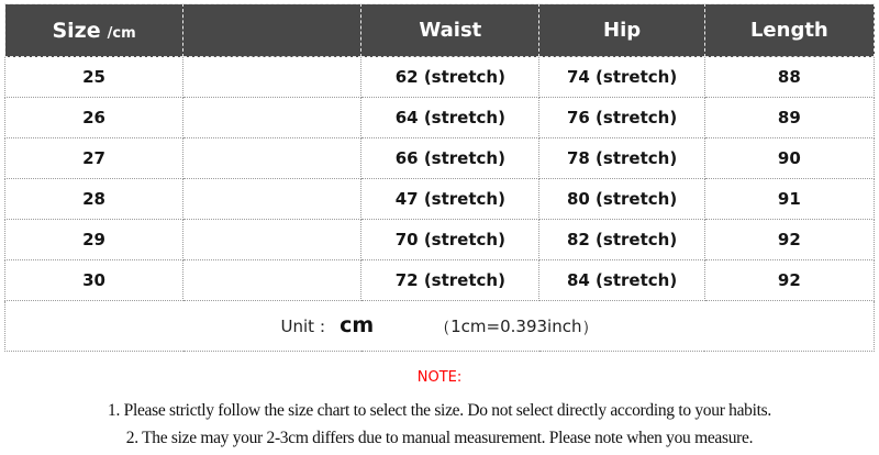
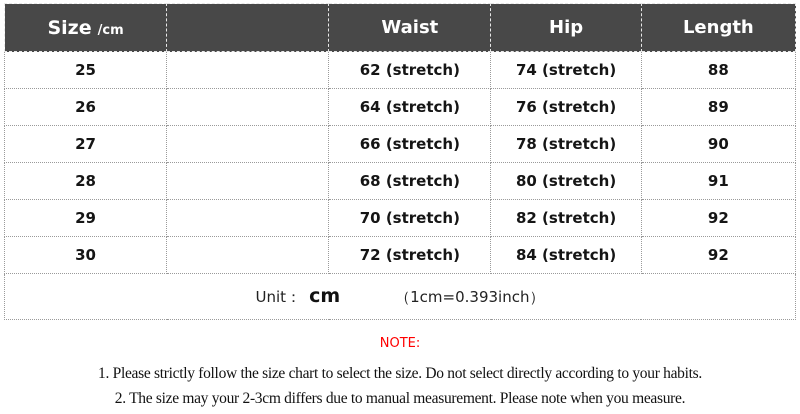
  Size /cm		Waist	Hip	Length
  25		62 (stretch)	74 (stretch)	88
  26		64 (stretch)	76 (stretch)	89
  27		66 (stretch)	78 (stretch)	90
- 28		47 (stretch)	80 (stretch)	91
+ 28		68 (stretch)	80 (stretch)	91
  29		70 (stretch)	82 (stretch)	92
  30		72 (stretch)	84 (stretch)	92
  Unit： cm （1cm=0.393inch）
  NOTE:
  1. Please strictly follow the size chart to select the size. Do not select directly according to your habits.
  2. The size may your 2-3cm differs due to manual measurement. Please note when you measure.
